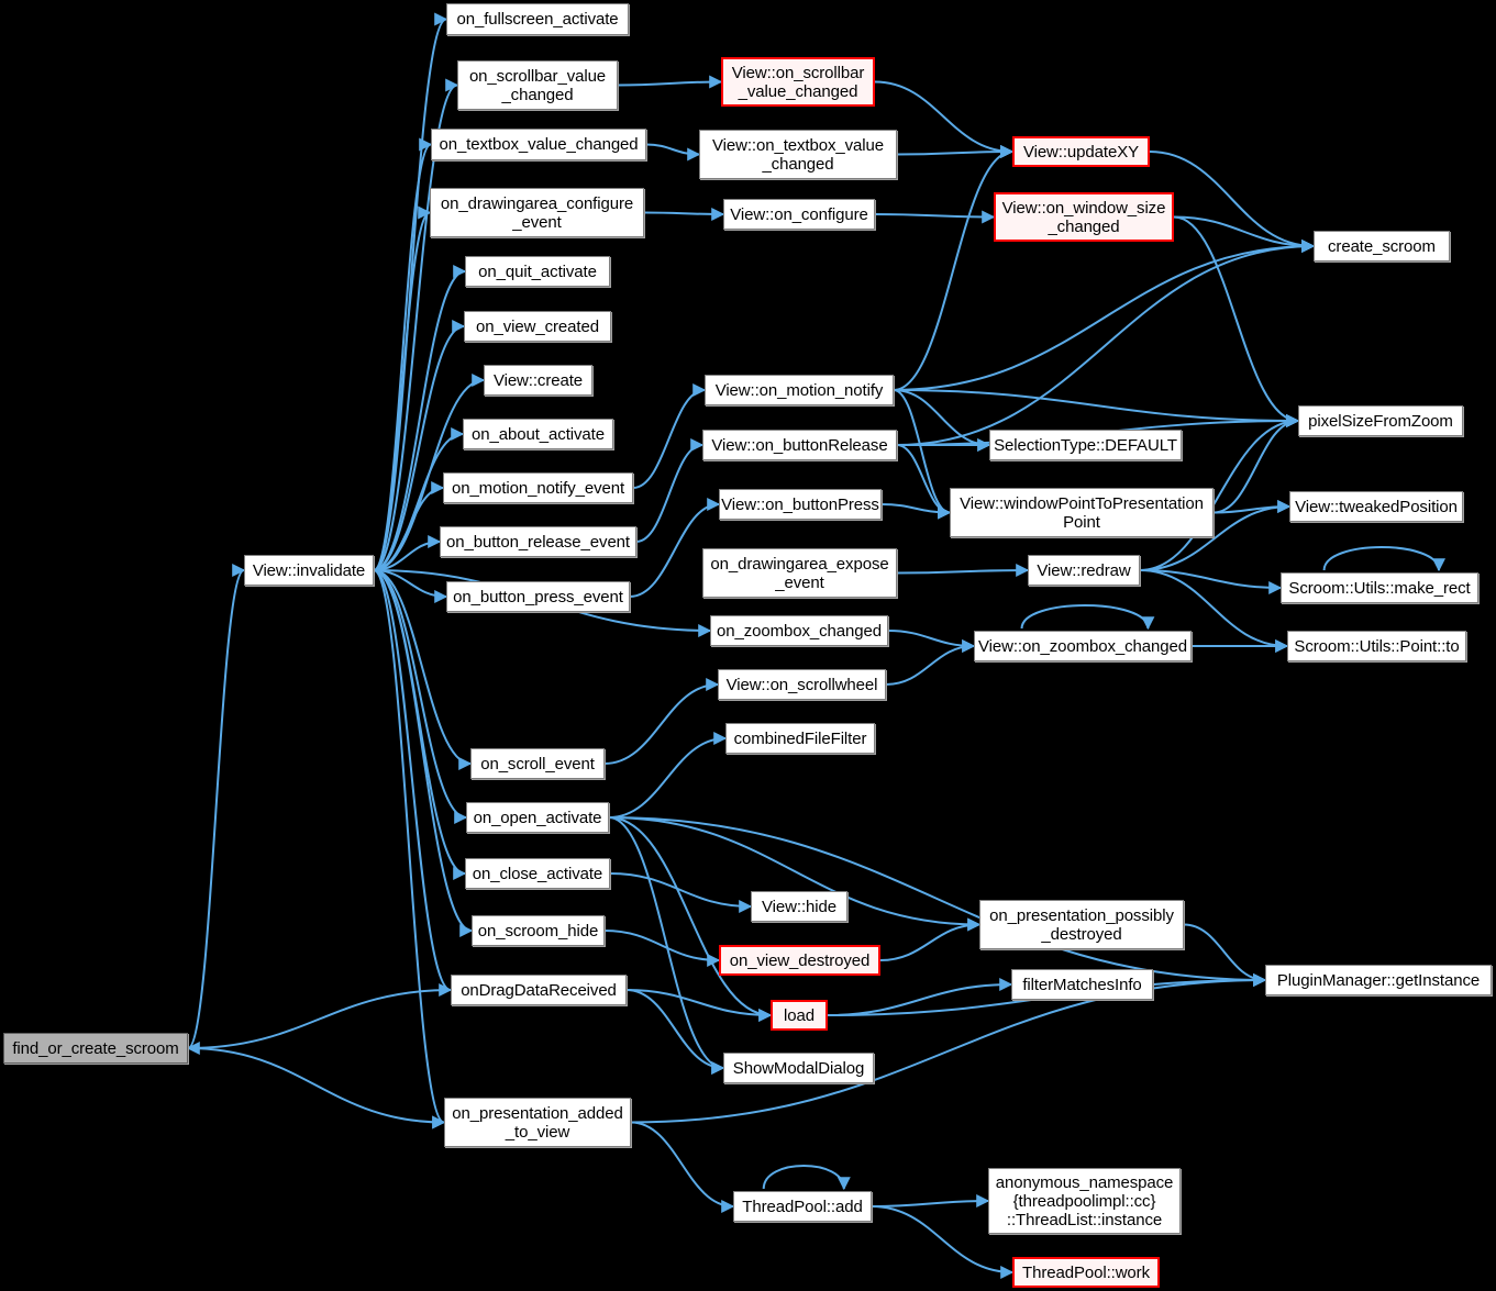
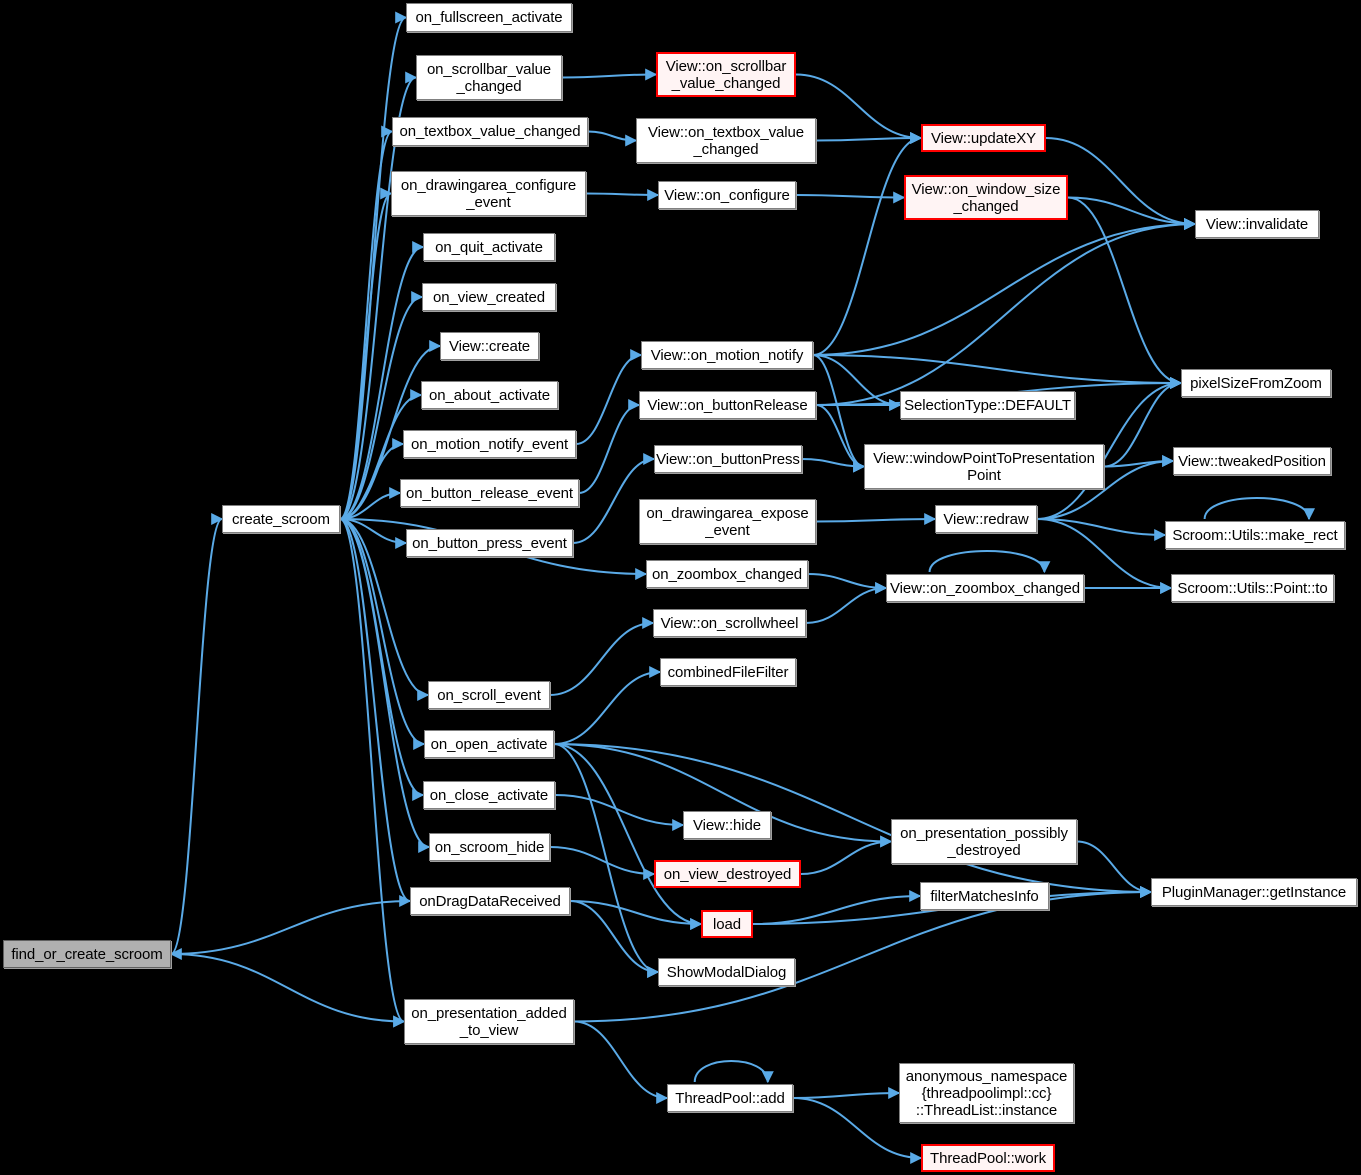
  on_fullscreen_activate
  on_scrollbar_value
  _changed
  View::on_scrollbar
  _value_changed
  on_textbox_value_changed
  View::on_textbox_value
  _changed
  View::updateXY
  on_drawingarea_configure
  _event
  View::on_configure
  View::on_window_size
  _changed
- create_scroom
+ View::invalidate
  on_quit_activate
  on_view_created
  View::create
  View::on_motion_notify
  pixelSizeFromZoom
  on_about_activate
  View::on_buttonRelease
  SelectionType::DEFAULT
  on_motion_notify_event
  View::on_buttonPress
  View::windowPointToPresentation
  Point
  View::tweakedPosition
  on_button_release_event
- View::invalidate
+ create_scroom
  on_drawingarea_expose
  _event
  View::redraw
  Scroom::Utils::make_rect
  on_button_press_event
  on_zoombox_changed
  View::on_zoombox_changed
  Scroom::Utils::Point::to
  View::on_scrollwheel
  combinedFileFilter
  on_scroll_event
  on_open_activate
  on_close_activate
  View::hide
  on_presentation_possibly
  _destroyed
  on_scroom_hide
  on_view_destroyed
  onDragDataReceived
  filterMatchesInfo
  PluginManager::getInstance
  load
  find_or_create_scroom
  ShowModalDialog
  on_presentation_added
  _to_view
  anonymous_namespace
  {threadpoolimpl::cc}
  ::ThreadList::instance
  ThreadPool::add
  ThreadPool::work
